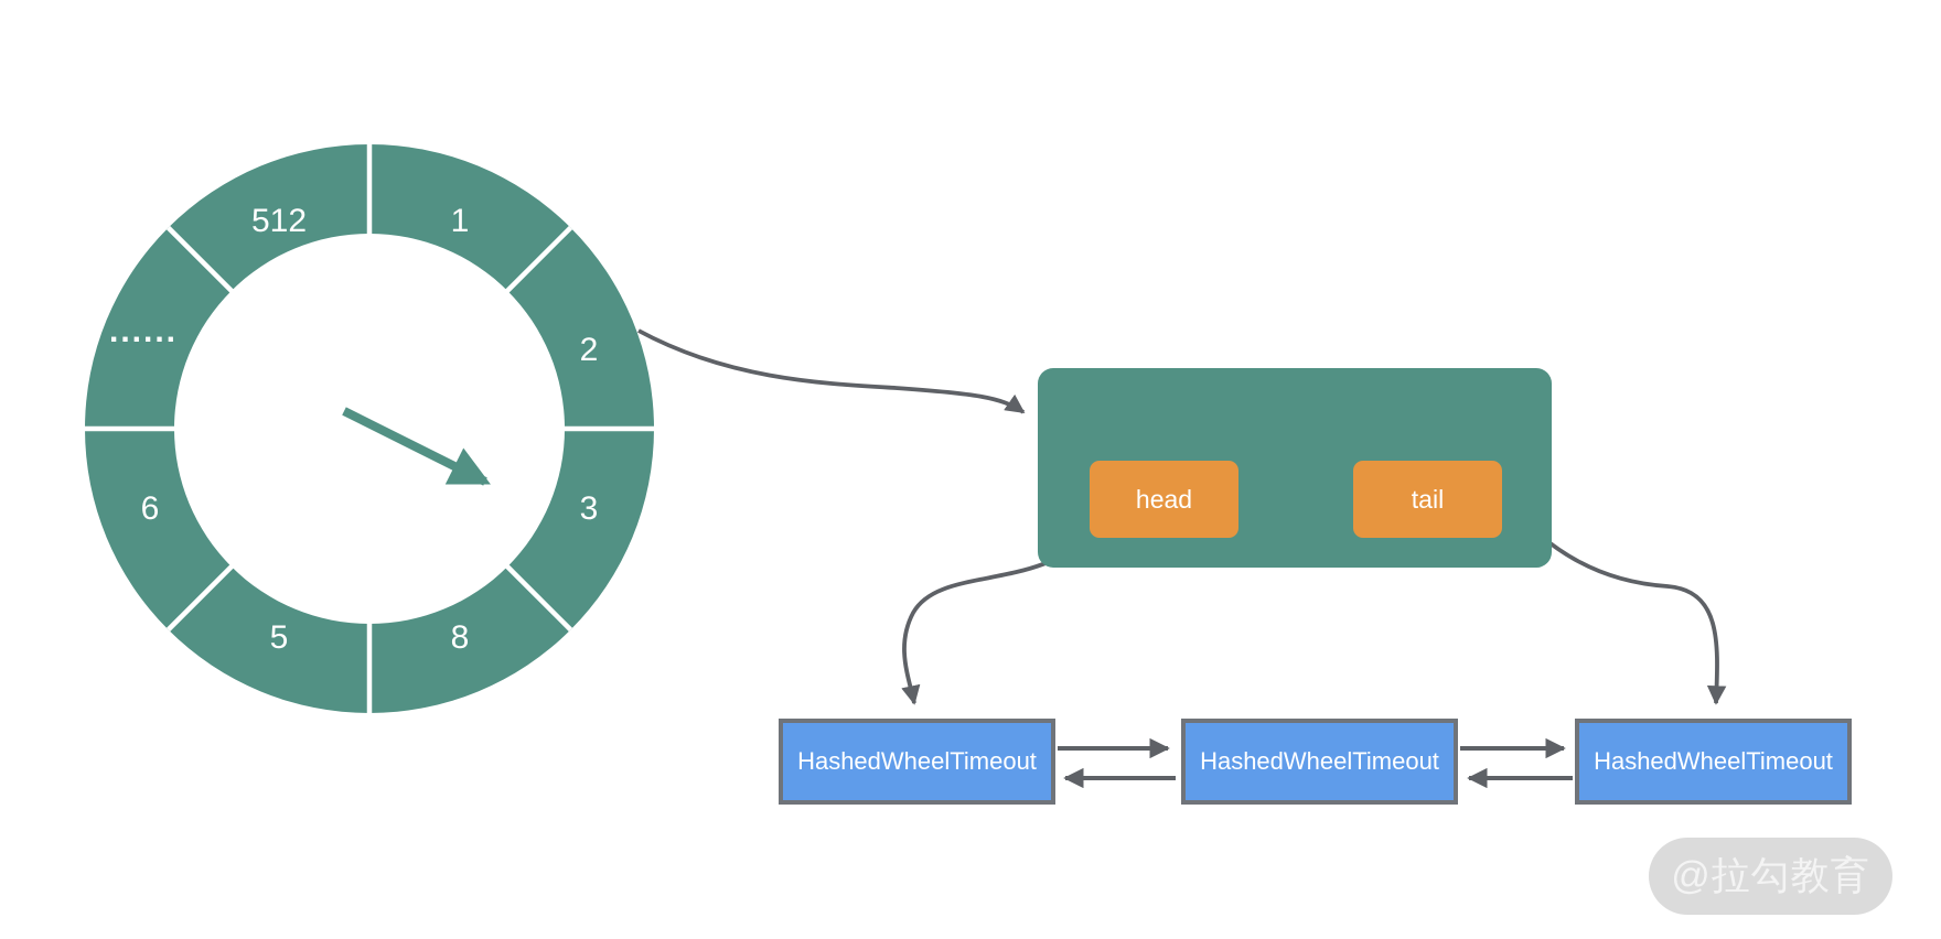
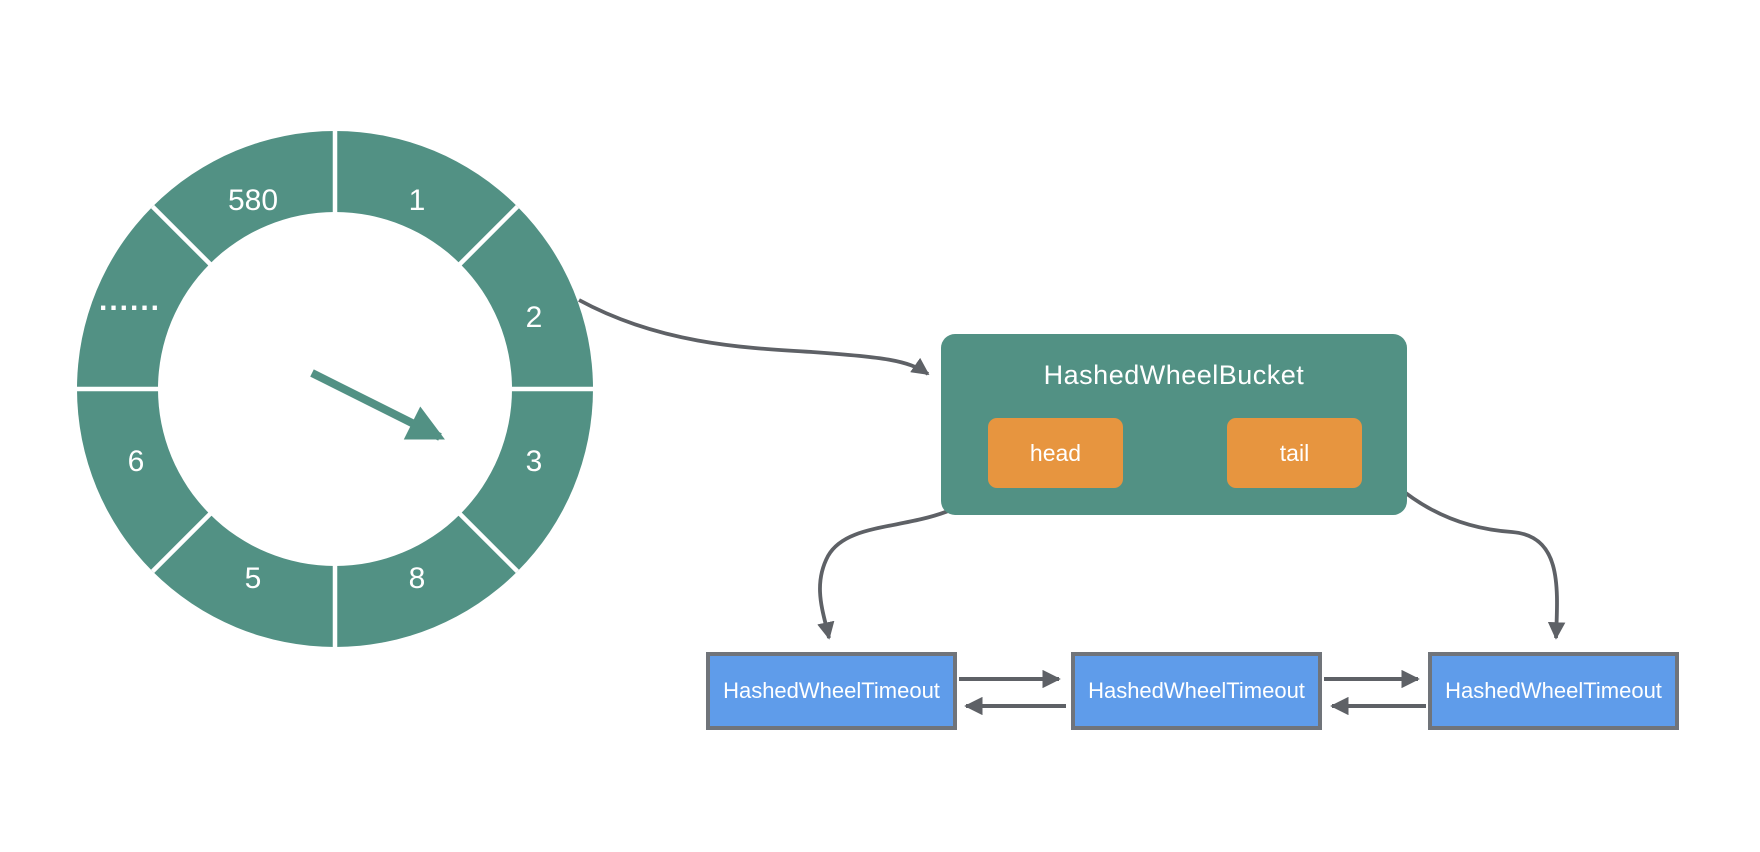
  1
  2
  3
  8
  5
  6
  ......
- 512
+ 580
+ HashedWheelBucket
  head
  tail
  HashedWheelTimeout
  HashedWheelTimeout
  HashedWheelTimeout
- @拉勾教育
